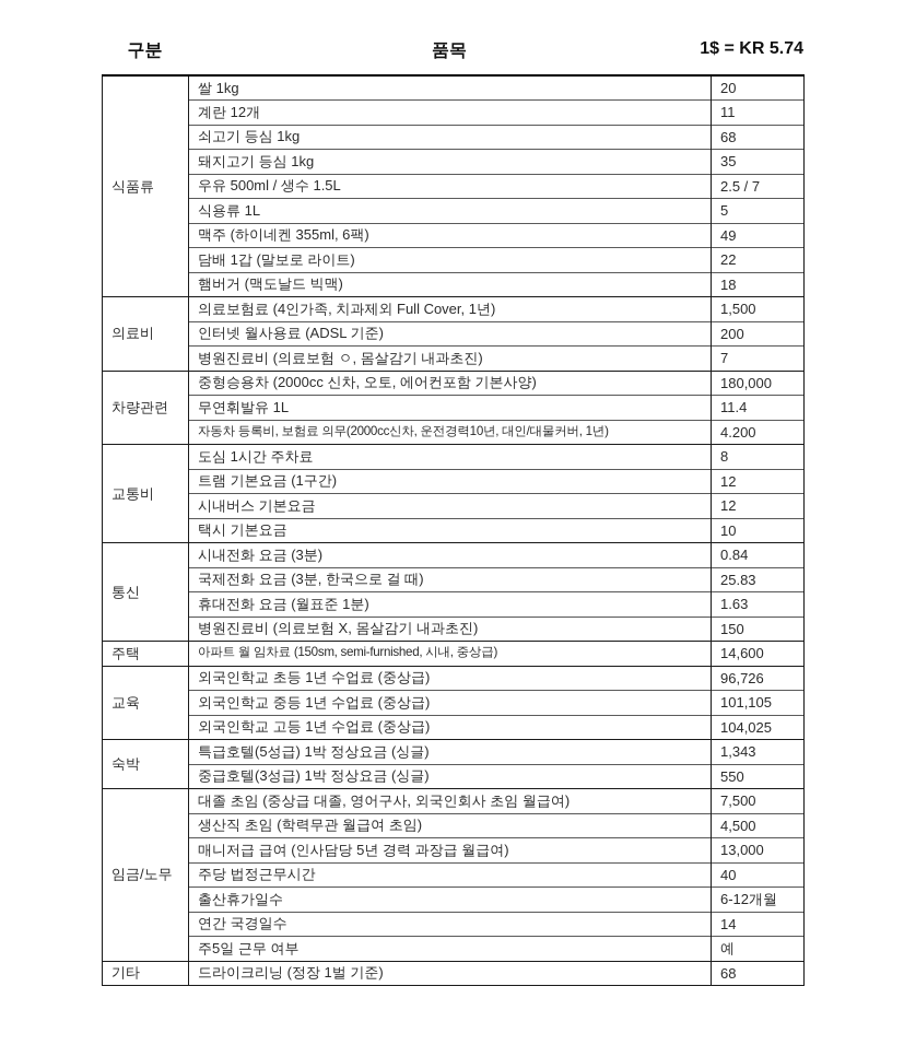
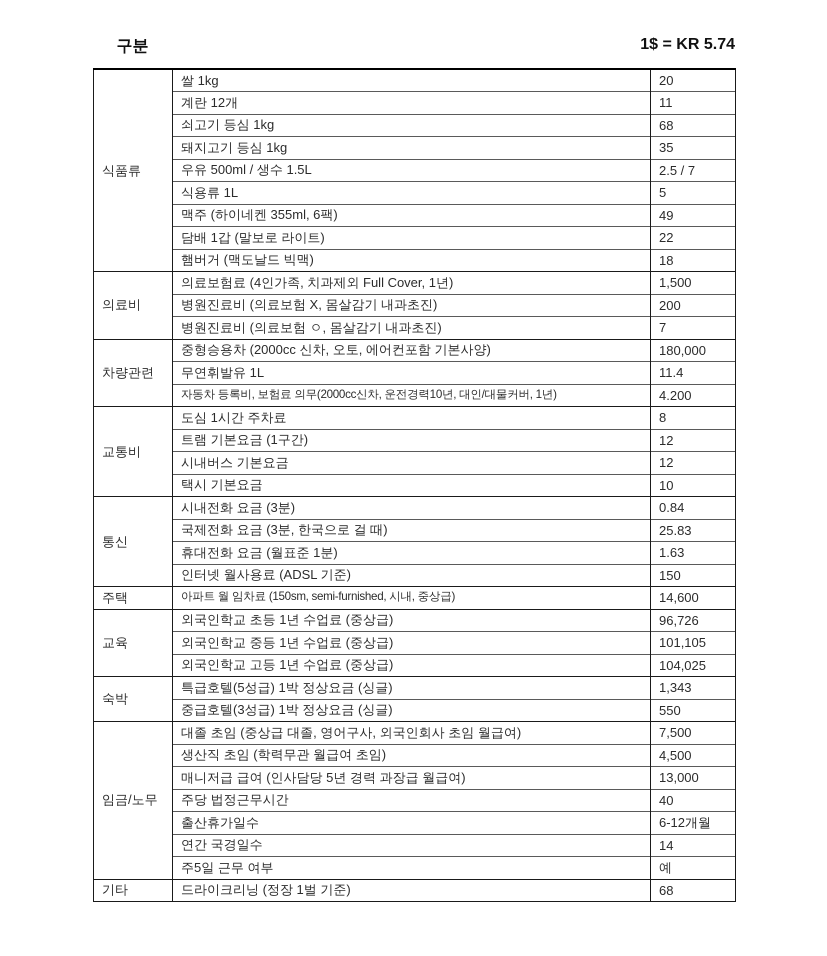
  구분
- 품목
  1$ = KR 5.74
  식품류	쌀 1kg	20
  계란 12개	11
  쇠고기 등심 1kg	68
  돼지고기 등심 1kg	35
  우유 500ml / 생수 1.5L	2.5 / 7
  식용류 1L	5
  맥주 (하이네켄 355ml, 6팩)	49
  담배 1갑 (말보로 라이트)	22
  햄버거 (맥도날드 빅맥)	18
  의료비	의료보험료 (4인가족, 치과제외 Full Cover, 1년)	1,500
- 인터넷 월사용료 (ADSL 기준)	200
+ 병원진료비 (의료보험 X, 몸살감기 내과초진)	200
  병원진료비 (의료보험 ㅇ, 몸살감기 내과초진)	7
  차량관련	중형승용차 (2000cc 신차, 오토, 에어컨포함 기본사양)	180,000
  무연휘발유 1L	11.4
  자동차 등록비, 보험료 의무(2000cc신차, 운전경력10년, 대인/대물커버, 1년)	4.200
  교통비	도심 1시간 주차료	8
  트램 기본요금 (1구간)	12
  시내버스 기본요금	12
  택시 기본요금	10
  통신	시내전화 요금 (3분)	0.84
  국제전화 요금 (3분, 한국으로 걸 때)	25.83
  휴대전화 요금 (월표준 1분)	1.63
- 병원진료비 (의료보험 X, 몸살감기 내과초진)	150
+ 인터넷 월사용료 (ADSL 기준)	150
  주택	아파트 월 임차료 (150sm, semi-furnished, 시내, 중상급)	14,600
  교육	외국인학교 초등 1년 수업료 (중상급)	96,726
  외국인학교 중등 1년 수업료 (중상급)	101,105
  외국인학교 고등 1년 수업료 (중상급)	104,025
  숙박	특급호텔(5성급) 1박 정상요금 (싱글)	1,343
  중급호텔(3성급) 1박 정상요금 (싱글)	550
  임금/노무	대졸 초임 (중상급 대졸, 영어구사, 외국인회사 초임 월급여)	7,500
  생산직 초임 (학력무관 월급여 초임)	4,500
  매니저급 급여 (인사담당 5년 경력 과장급 월급여)	13,000
  주당 법정근무시간	40
  출산휴가일수	6-12개월
  연간 국경일수	14
  주5일 근무 여부	예
  기타	드라이크리닝 (정장 1벌 기준)	68
